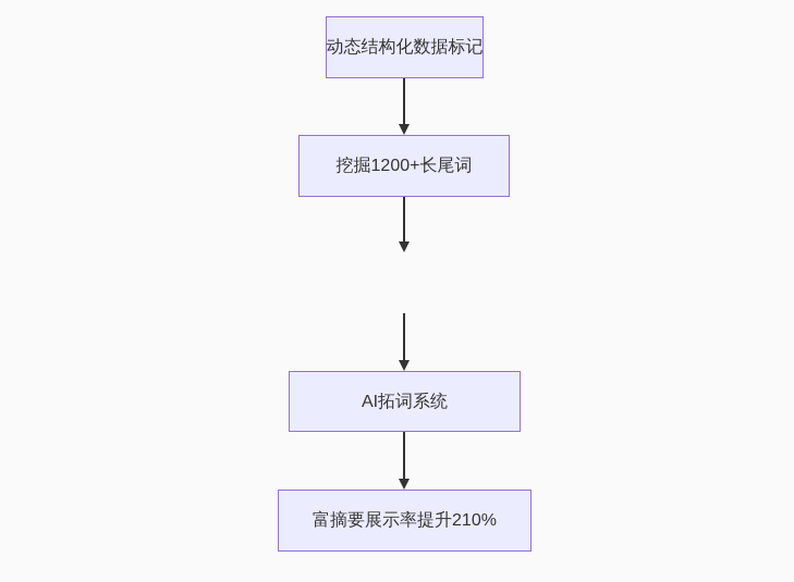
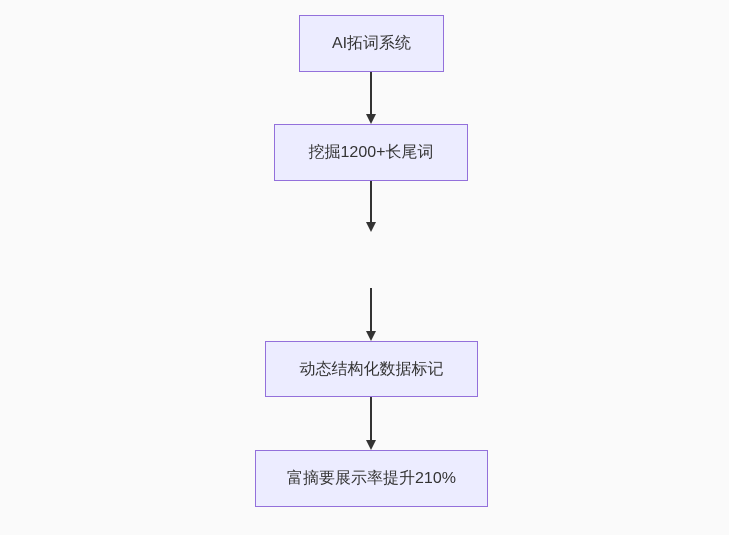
- 动态结构化数据标记
+ AI拓词系统
  挖掘1200+长尾词
- AI拓词系统
+ 动态结构化数据标记
  富摘要展示率提升210%
